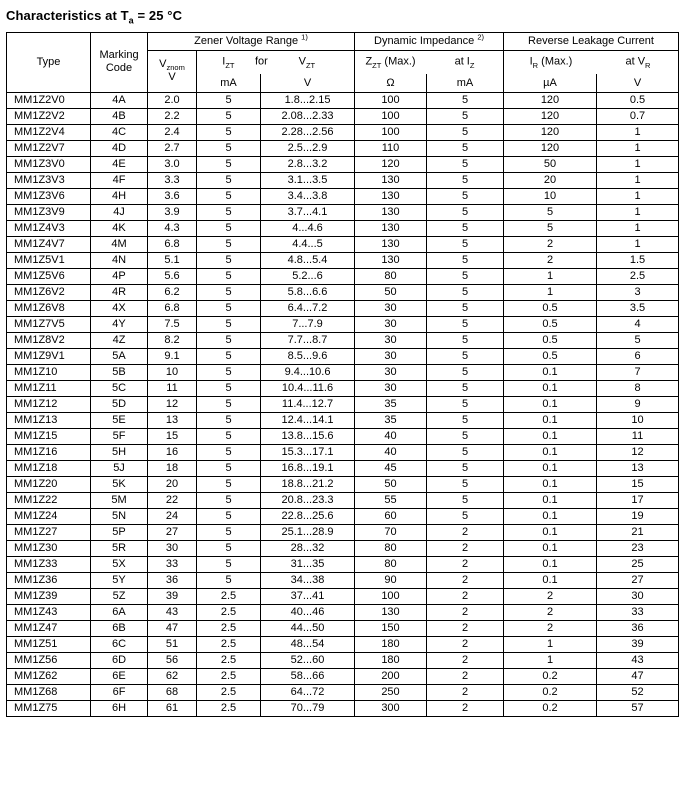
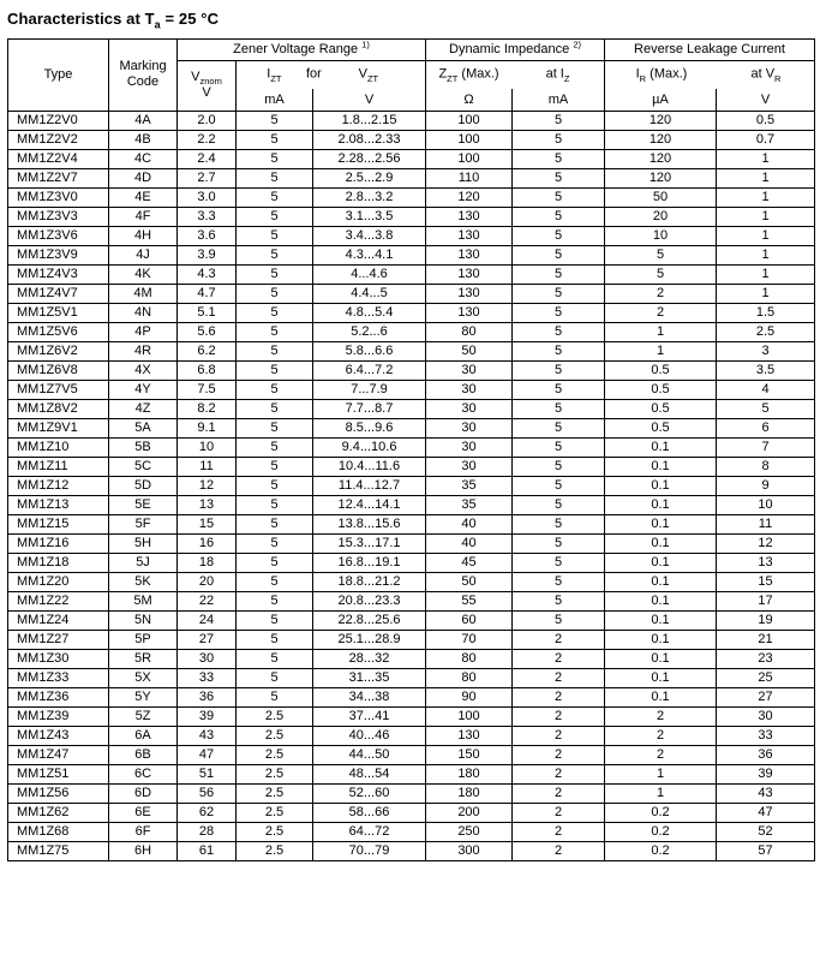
  Characteristics at Ta = 25 °C
  Type	Marking Code	Zener Voltage Range 1)	Dynamic Impedance 2)	Reverse Leakage Current
  Vznom V	IZT for VZT	ZZT (Max.) at IZ	IR (Max.) at VR
  mA	V	Ω	mA	µA	V
  MM1Z2V0	4A	2.0	5	1.8...2.15	100	5	120	0.5
  MM1Z2V2	4B	2.2	5	2.08...2.33	100	5	120	0.7
  MM1Z2V4	4C	2.4	5	2.28...2.56	100	5	120	1
  MM1Z2V7	4D	2.7	5	2.5...2.9	110	5	120	1
  MM1Z3V0	4E	3.0	5	2.8...3.2	120	5	50	1
  MM1Z3V3	4F	3.3	5	3.1...3.5	130	5	20	1
  MM1Z3V6	4H	3.6	5	3.4...3.8	130	5	10	1
- MM1Z3V9	4J	3.9	5	3.7...4.1	130	5	5	1
+ MM1Z3V9	4J	3.9	5	4.3...4.1	130	5	5	1
  MM1Z4V3	4K	4.3	5	4...4.6	130	5	5	1
- MM1Z4V7	4M	6.8	5	4.4...5	130	5	2	1
+ MM1Z4V7	4M	4.7	5	4.4...5	130	5	2	1
  MM1Z5V1	4N	5.1	5	4.8...5.4	130	5	2	1.5
  MM1Z5V6	4P	5.6	5	5.2...6	80	5	1	2.5
  MM1Z6V2	4R	6.2	5	5.8...6.6	50	5	1	3
  MM1Z6V8	4X	6.8	5	6.4...7.2	30	5	0.5	3.5
  MM1Z7V5	4Y	7.5	5	7...7.9	30	5	0.5	4
  MM1Z8V2	4Z	8.2	5	7.7...8.7	30	5	0.5	5
  MM1Z9V1	5A	9.1	5	8.5...9.6	30	5	0.5	6
  MM1Z10	5B	10	5	9.4...10.6	30	5	0.1	7
  MM1Z11	5C	11	5	10.4...11.6	30	5	0.1	8
  MM1Z12	5D	12	5	11.4...12.7	35	5	0.1	9
  MM1Z13	5E	13	5	12.4...14.1	35	5	0.1	10
  MM1Z15	5F	15	5	13.8...15.6	40	5	0.1	11
  MM1Z16	5H	16	5	15.3...17.1	40	5	0.1	12
  MM1Z18	5J	18	5	16.8...19.1	45	5	0.1	13
  MM1Z20	5K	20	5	18.8...21.2	50	5	0.1	15
  MM1Z22	5M	22	5	20.8...23.3	55	5	0.1	17
  MM1Z24	5N	24	5	22.8...25.6	60	5	0.1	19
  MM1Z27	5P	27	5	25.1...28.9	70	2	0.1	21
  MM1Z30	5R	30	5	28...32	80	2	0.1	23
  MM1Z33	5X	33	5	31...35	80	2	0.1	25
  MM1Z36	5Y	36	5	34...38	90	2	0.1	27
  MM1Z39	5Z	39	2.5	37...41	100	2	2	30
  MM1Z43	6A	43	2.5	40...46	130	2	2	33
  MM1Z47	6B	47	2.5	44...50	150	2	2	36
  MM1Z51	6C	51	2.5	48...54	180	2	1	39
  MM1Z56	6D	56	2.5	52...60	180	2	1	43
  MM1Z62	6E	62	2.5	58...66	200	2	0.2	47
- MM1Z68	6F	68	2.5	64...72	250	2	0.2	52
+ MM1Z68	6F	28	2.5	64...72	250	2	0.2	52
  MM1Z75	6H	61	2.5	70...79	300	2	0.2	57
